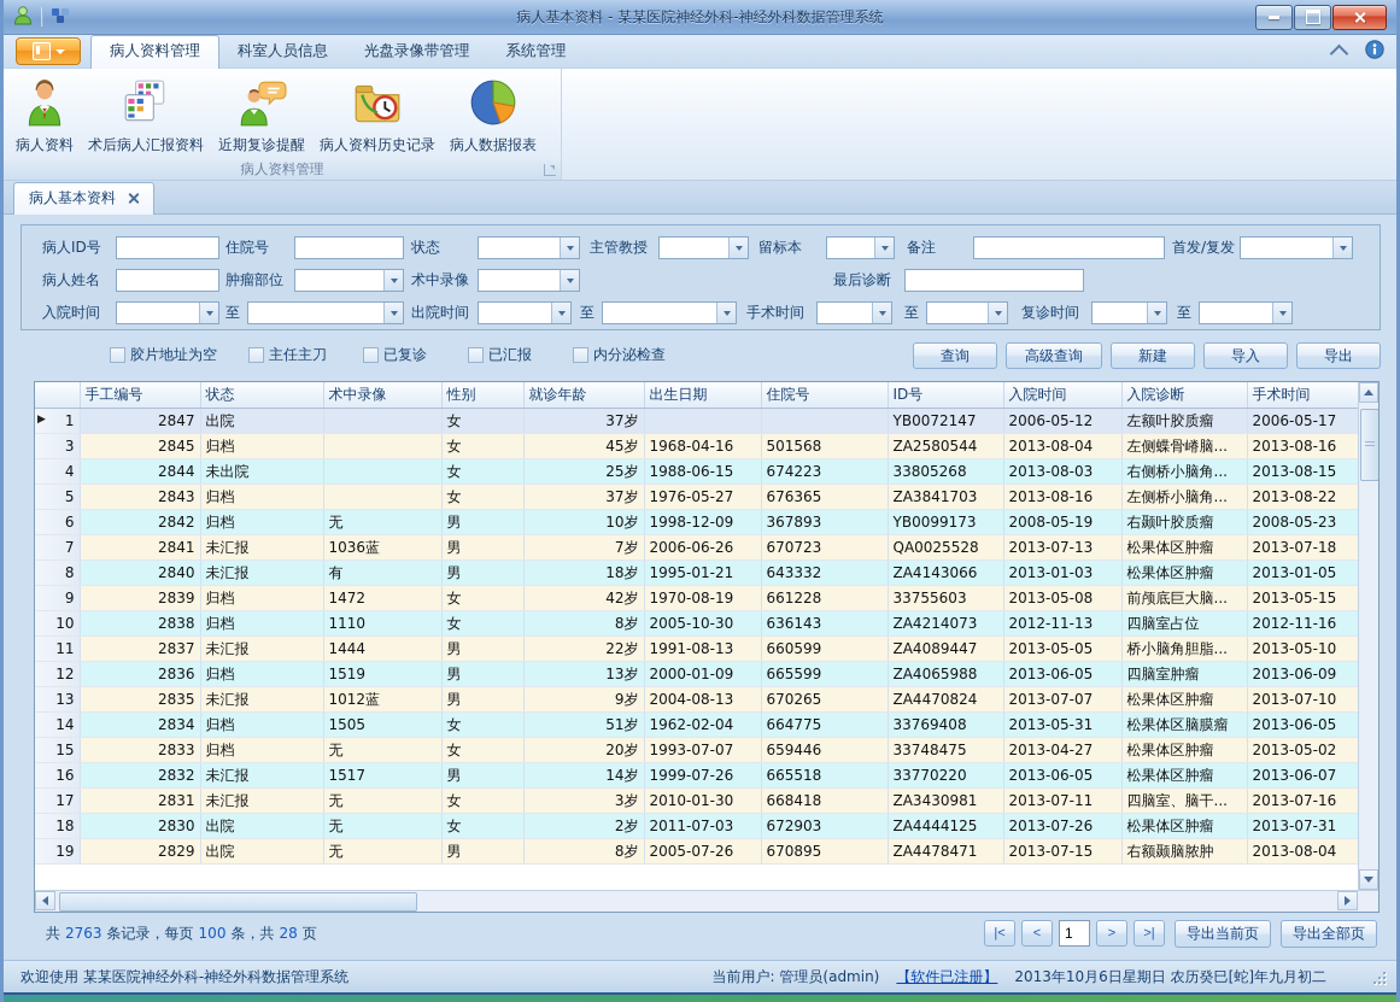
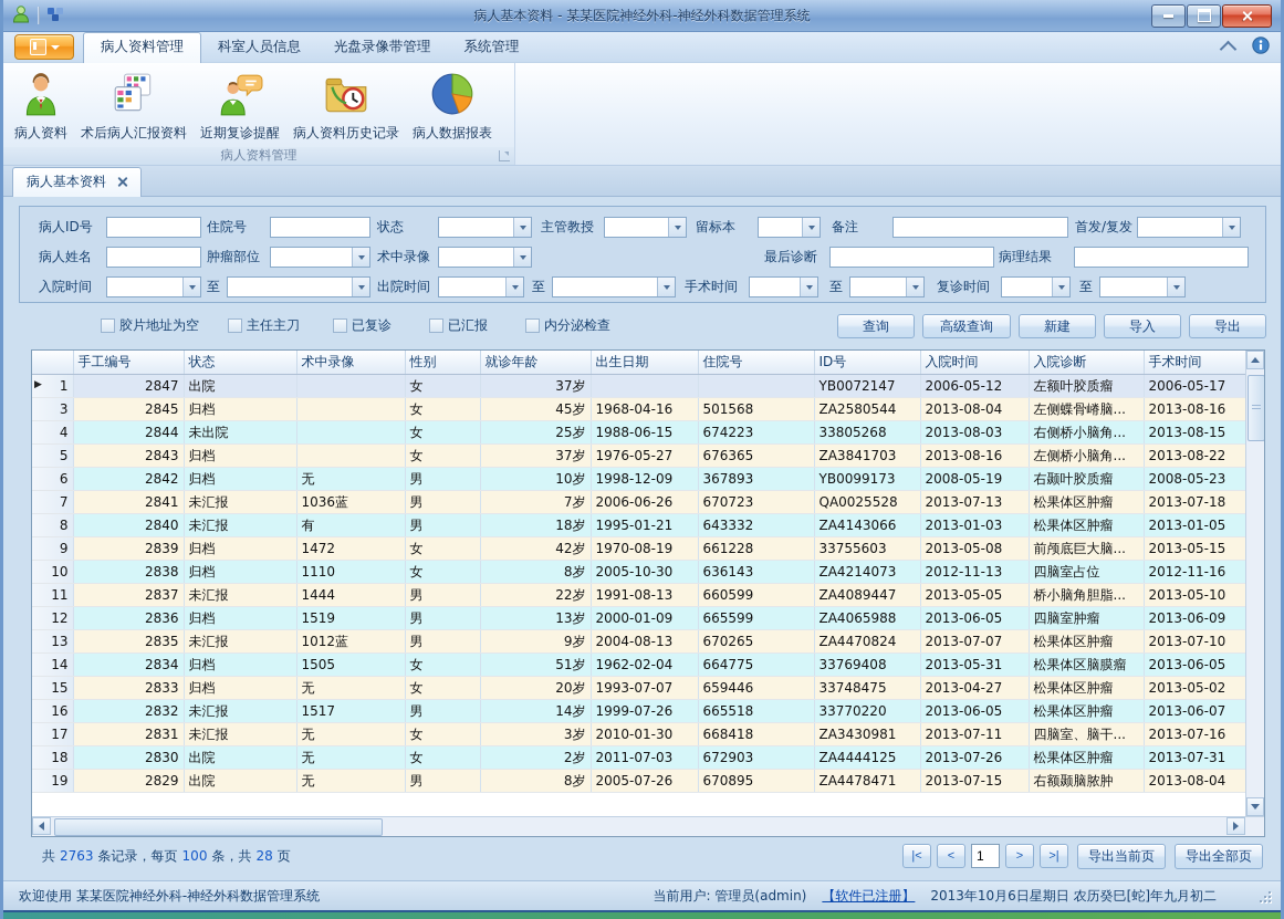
  病人基本资料 - 某某医院神经外科-神经外科数据管理系统
  病人资料管理
  科室人员信息
  光盘录像带管理
  系统管理
  病人资料
  术后病人汇报资料
  近期复诊提醒
  病人资料历史记录
  病人数据报表
  病人资料管理
  病人基本资料
  病人ID号
  住院号
  状态
  主管教授
  留标本
  备注
  首发/复发
  病人姓名
  肿瘤部位
  术中录像
  最后诊断
+ 病理结果
  入院时间
  至
  出院时间
  至
  手术时间
  至
  复诊时间
  至
  胶片地址为空
  主任主刀
  已复诊
  已汇报
  内分泌检查
  查询
  高级查询
  新建
  导入
  导出
  	手工编号	状态	术中录像	性别	就诊年龄	出生日期	住院号	ID号	入院时间	入院诊断	手术时间
  1▶	2847	出院		女	37岁			YB0072147	2006-05-12	左额叶胶质瘤	2006-05-17
  3	2845	归档		女	45岁	1968-04-16	501568	ZA2580544	2013-08-04	左侧蝶骨嵴脑...	2013-08-16
  4	2844	未出院		女	25岁	1988-06-15	674223	33805268	2013-08-03	右侧桥小脑角...	2013-08-15
  5	2843	归档		女	37岁	1976-05-27	676365	ZA3841703	2013-08-16	左侧桥小脑角...	2013-08-22
  6	2842	归档	无	男	10岁	1998-12-09	367893	YB0099173	2008-05-19	右颞叶胶质瘤	2008-05-23
  7	2841	未汇报	1036蓝	男	7岁	2006-06-26	670723	QA0025528	2013-07-13	松果体区肿瘤	2013-07-18
  8	2840	未汇报	有	男	18岁	1995-01-21	643332	ZA4143066	2013-01-03	松果体区肿瘤	2013-01-05
  9	2839	归档	1472	女	42岁	1970-08-19	661228	33755603	2013-05-08	前颅底巨大脑...	2013-05-15
  10	2838	归档	1110	女	8岁	2005-10-30	636143	ZA4214073	2012-11-13	四脑室占位	2012-11-16
  11	2837	未汇报	1444	男	22岁	1991-08-13	660599	ZA4089447	2013-05-05	桥小脑角胆脂...	2013-05-10
  12	2836	归档	1519	男	13岁	2000-01-09	665599	ZA4065988	2013-06-05	四脑室肿瘤	2013-06-09
  13	2835	未汇报	1012蓝	男	9岁	2004-08-13	670265	ZA4470824	2013-07-07	松果体区肿瘤	2013-07-10
  14	2834	归档	1505	女	51岁	1962-02-04	664775	33769408	2013-05-31	松果体区脑膜瘤	2013-06-05
  15	2833	归档	无	女	20岁	1993-07-07	659446	33748475	2013-04-27	松果体区肿瘤	2013-05-02
  16	2832	未汇报	1517	男	14岁	1999-07-26	665518	33770220	2013-06-05	松果体区肿瘤	2013-06-07
  17	2831	未汇报	无	女	3岁	2010-01-30	668418	ZA3430981	2013-07-11	四脑室、脑干...	2013-07-16
  18	2830	出院	无	女	2岁	2011-07-03	672903	ZA4444125	2013-07-26	松果体区肿瘤	2013-07-31
  19	2829	出院	无	男	8岁	2005-07-26	670895	ZA4478471	2013-07-15	右额颞脑脓肿	2013-08-04
  共 2763 条记录，每页 100 条，共 28 页
  |<
  <
  1
  >
  >|
  导出当前页
  导出全部页
  欢迎使用 某某医院神经外科-神经外科数据管理系统
  当前用户: 管理员(admin)
  【软件已注册】
  2013年10月6日星期日 农历癸巳[蛇]年九月初二
